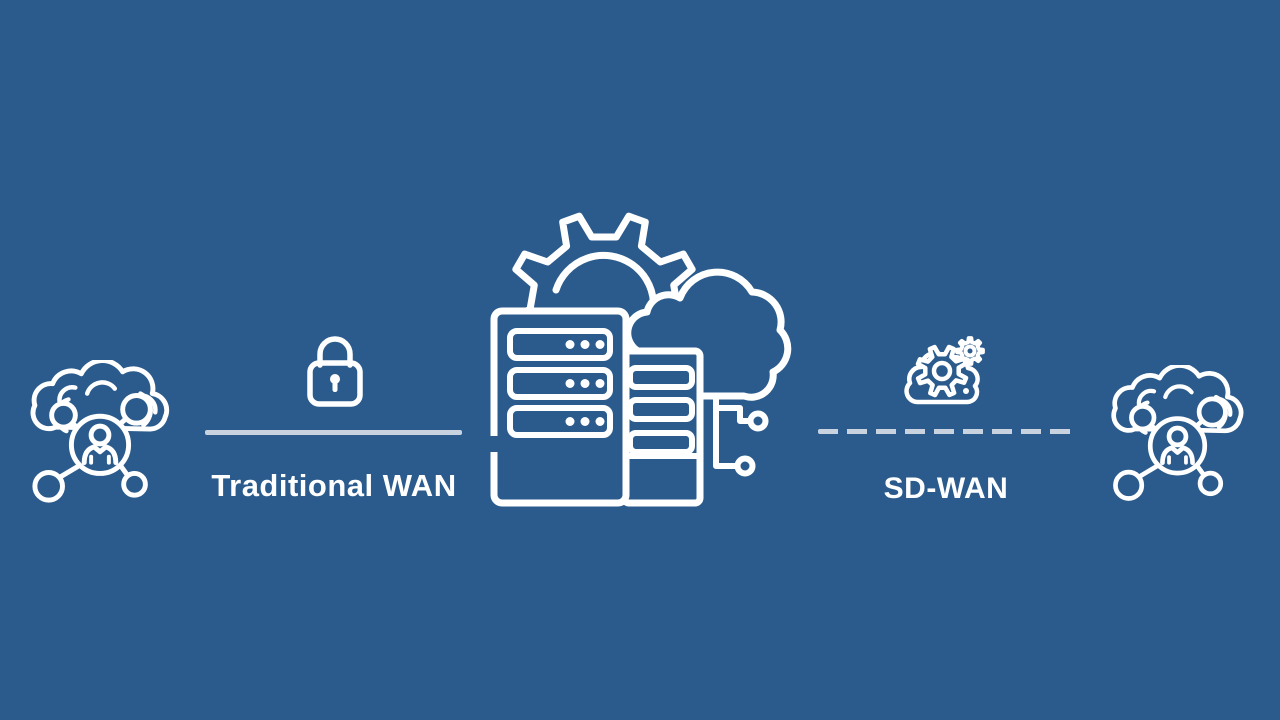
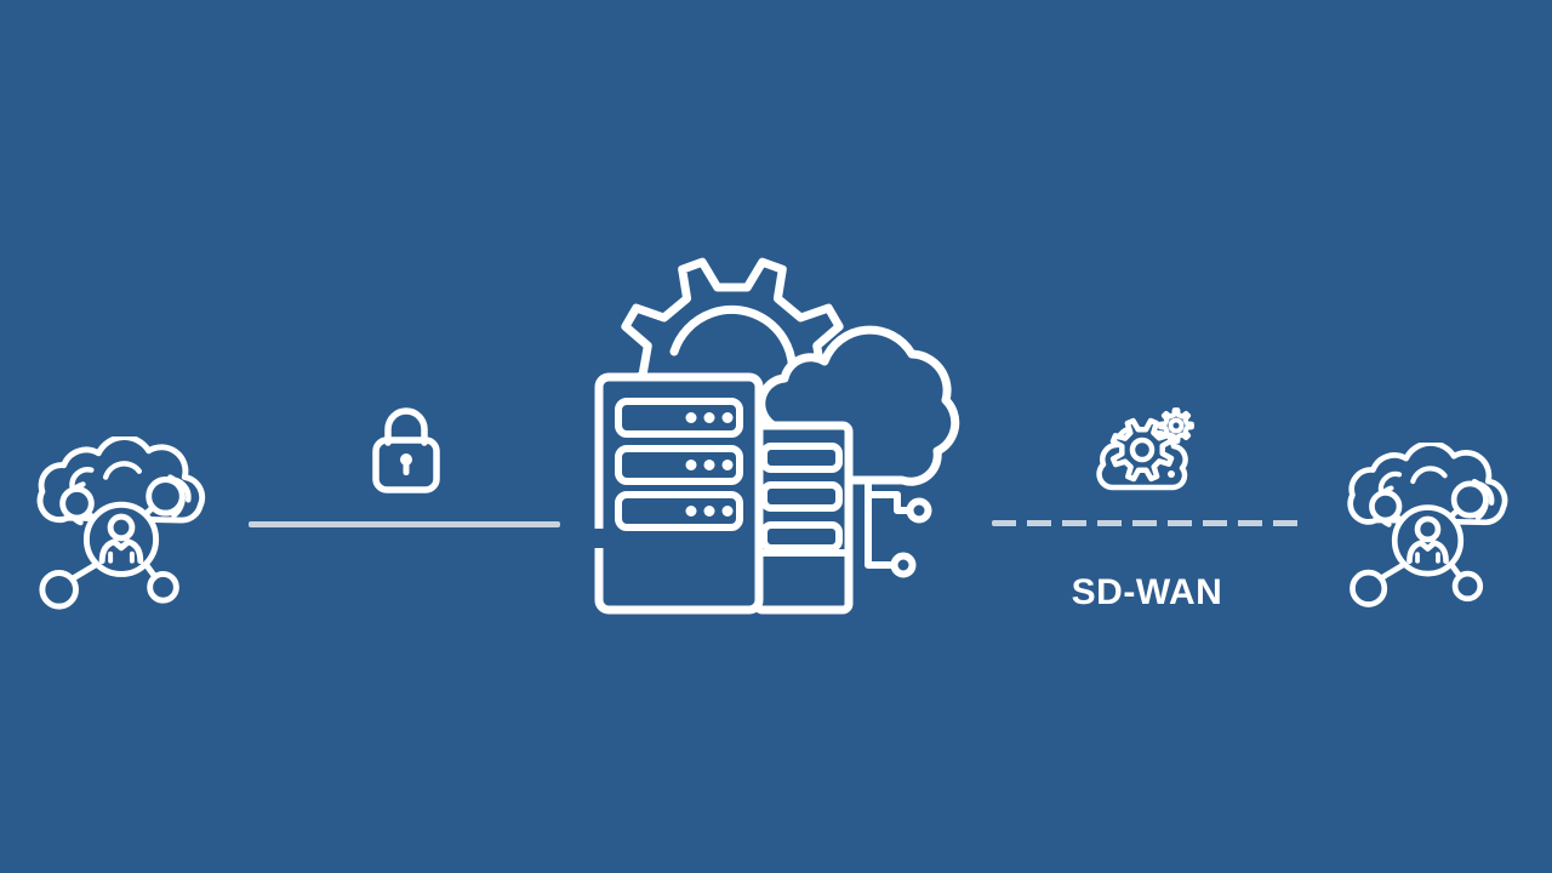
- Traditional WAN
  SD-WAN
